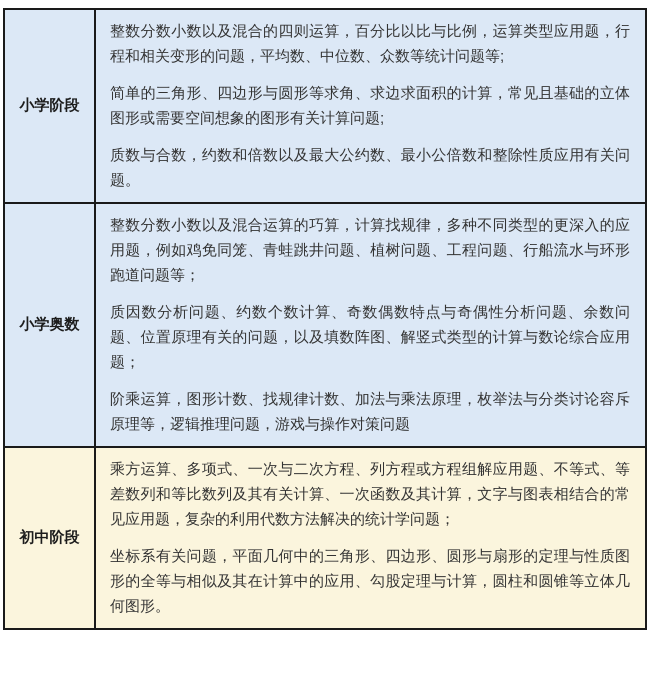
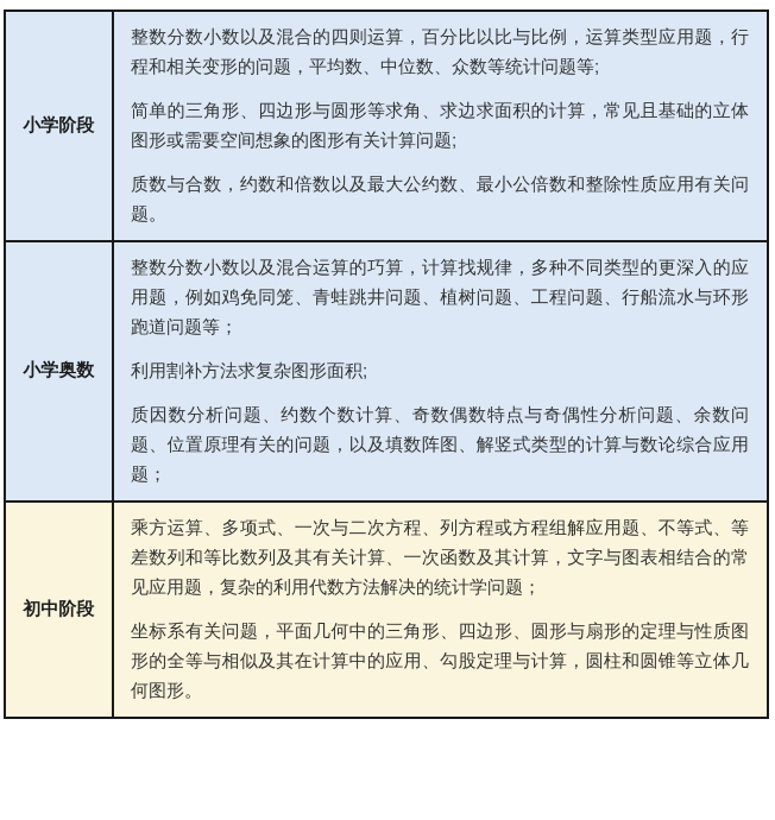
  小学阶段
  整数分数小数以及混合的四则运算，百分比以比与比例，运算类型应用题，行程和相关变形的问题，平均数、中位数、众数等统计问题等;
  简单的三角形、四边形与圆形等求角、求边求面积的计算，常见且基础的立体图形或需要空间想象的图形有关计算问题;
  质数与合数，约数和倍数以及最大公约数、最小公倍数和整除性质应用有关问题。
  小学奥数
  整数分数小数以及混合运算的巧算，计算找规律，多种不同类型的更深入的应用题，例如鸡免同笼、青蛙跳井问题、植树问题、工程问题、行船流水与环形跑道问题等；
+ 利用割补方法求复杂图形面积;
  质因数分析问题、约数个数计算、奇数偶数特点与奇偶性分析问题、余数问题、位置原理有关的问题，以及填数阵图、解竖式类型的计算与数论综合应用题；
- 阶乘运算，图形计数、找规律计数、加法与乘法原理，枚举法与分类讨论容斥原理等，逻辑推理问题，游戏与操作对策问题
  初中阶段
  乘方运算、多项式、一次与二次方程、列方程或方程组解应用题、不等式、等差数列和等比数列及其有关计算、一次函数及其计算，文字与图表相结合的常见应用题，复杂的利用代数方法解决的统计学问题；
  坐标系有关问题，平面几何中的三角形、四边形、圆形与扇形的定理与性质图形的全等与相似及其在计算中的应用、勾股定理与计算，圆柱和圆锥等立体几何图形。
